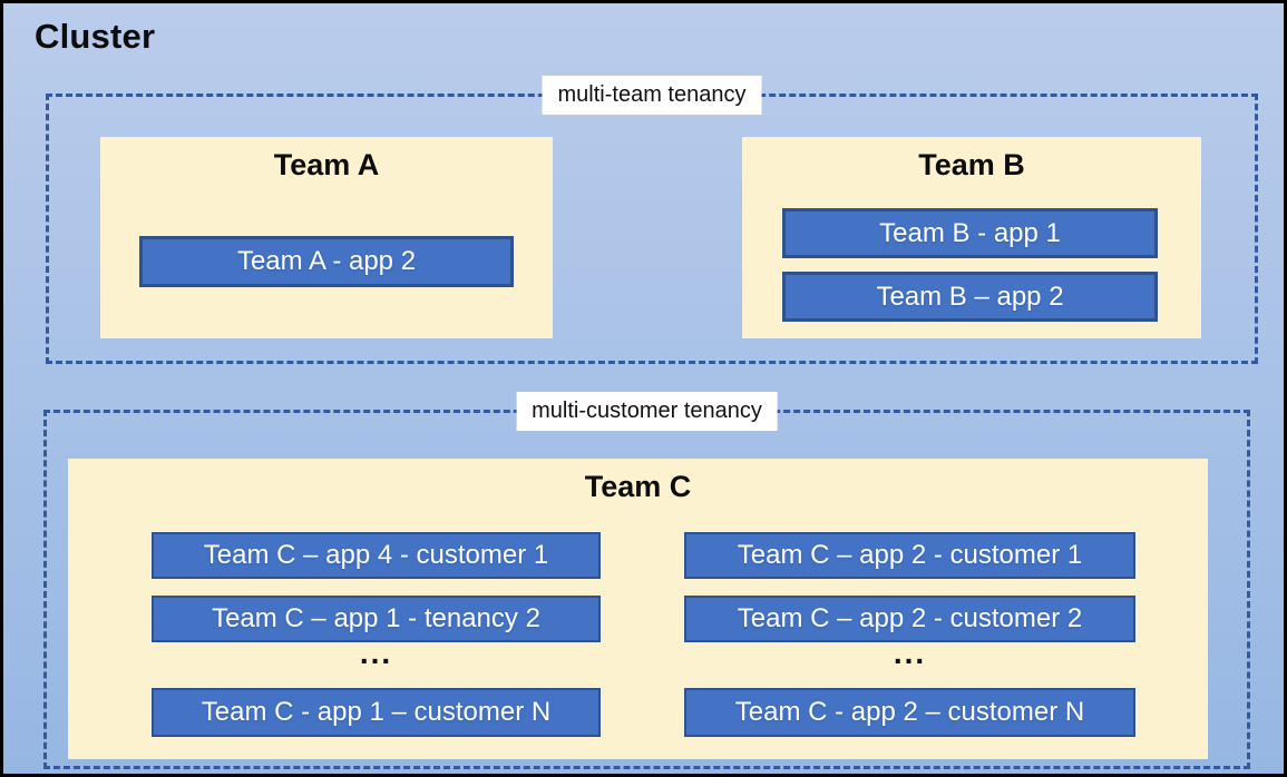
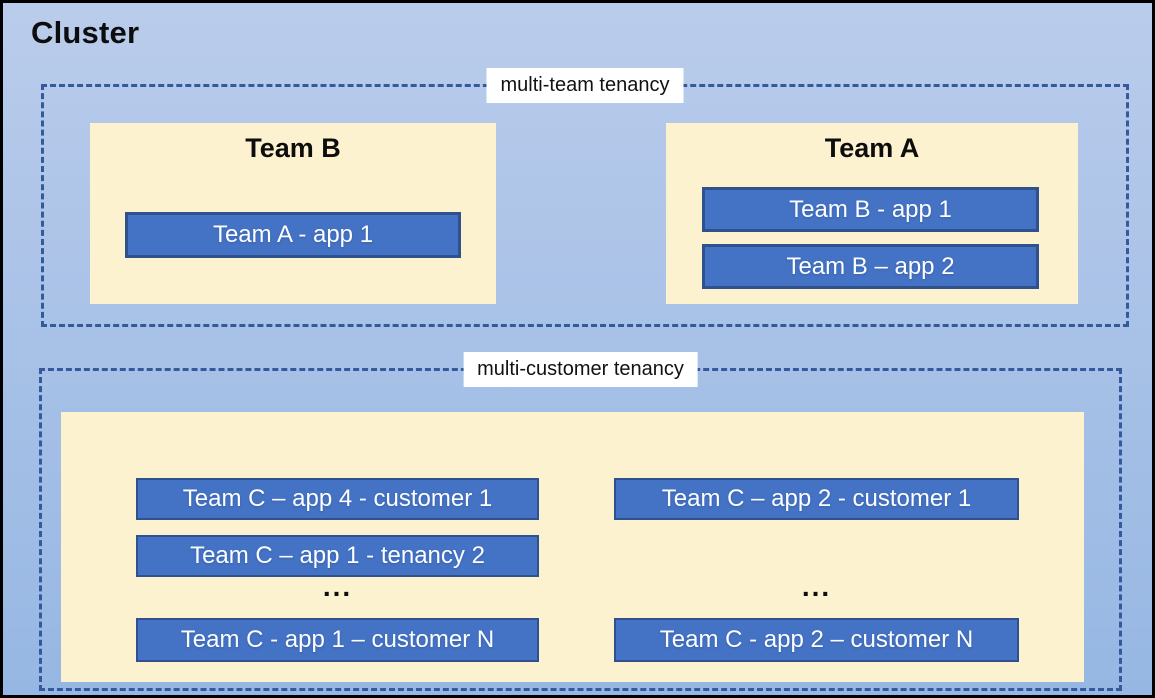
  Cluster
  multi-team tenancy
- Team A
+ Team B
- Team A - app 2
+ Team A - app 1
- Team B
+ Team A
  Team B - app 1
  Team B – app 2
  multi-customer tenancy
- Team C
  Team C – app 4 - customer 1
  Team C – app 1 - tenancy 2
  ...
  Team C - app 1 – customer N
  Team C – app 2 - customer 1
- Team C – app 2 - customer 2
  ...
  Team C - app 2 – customer N
